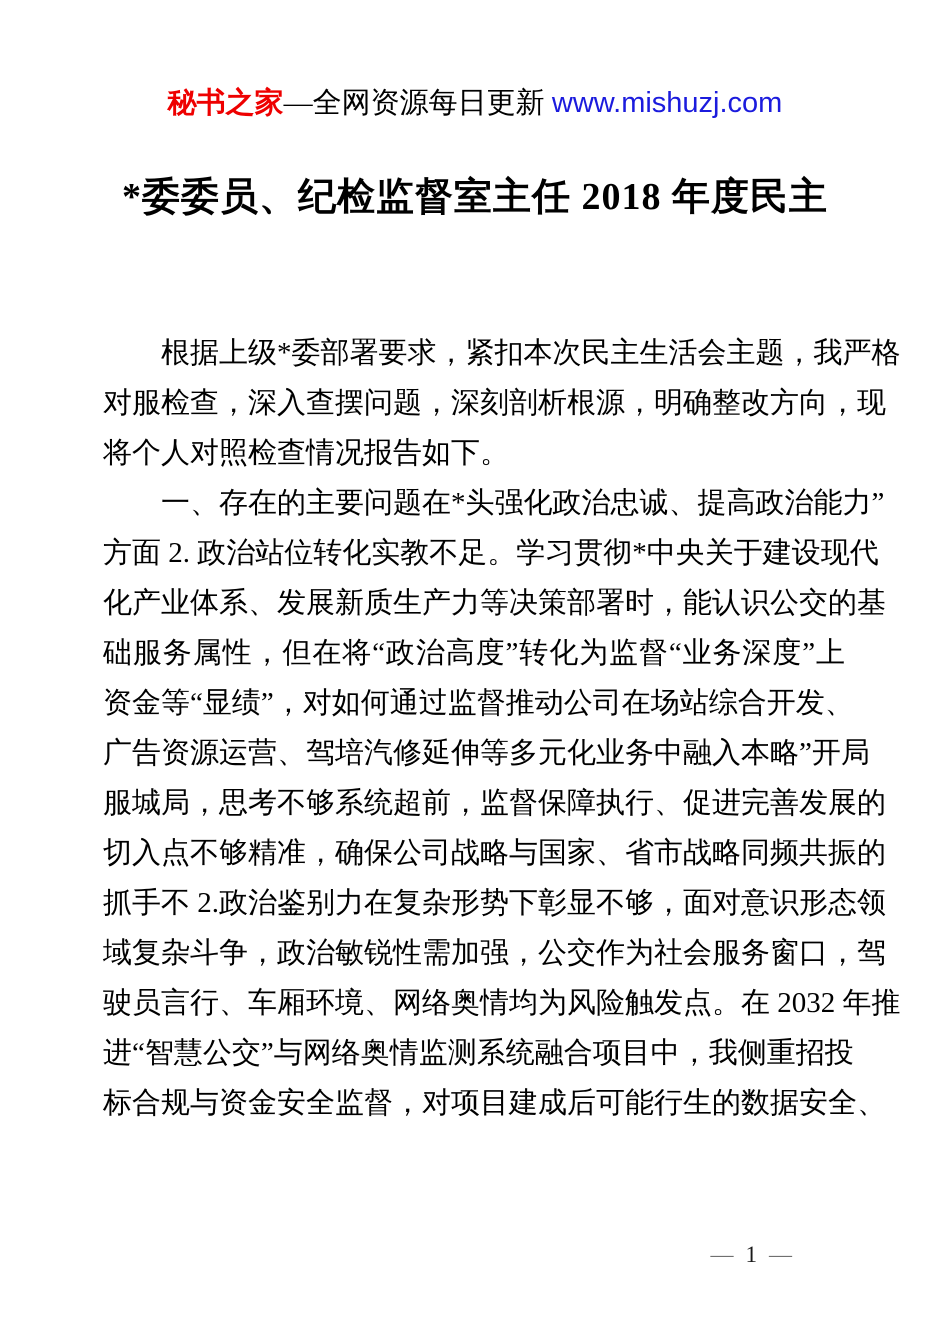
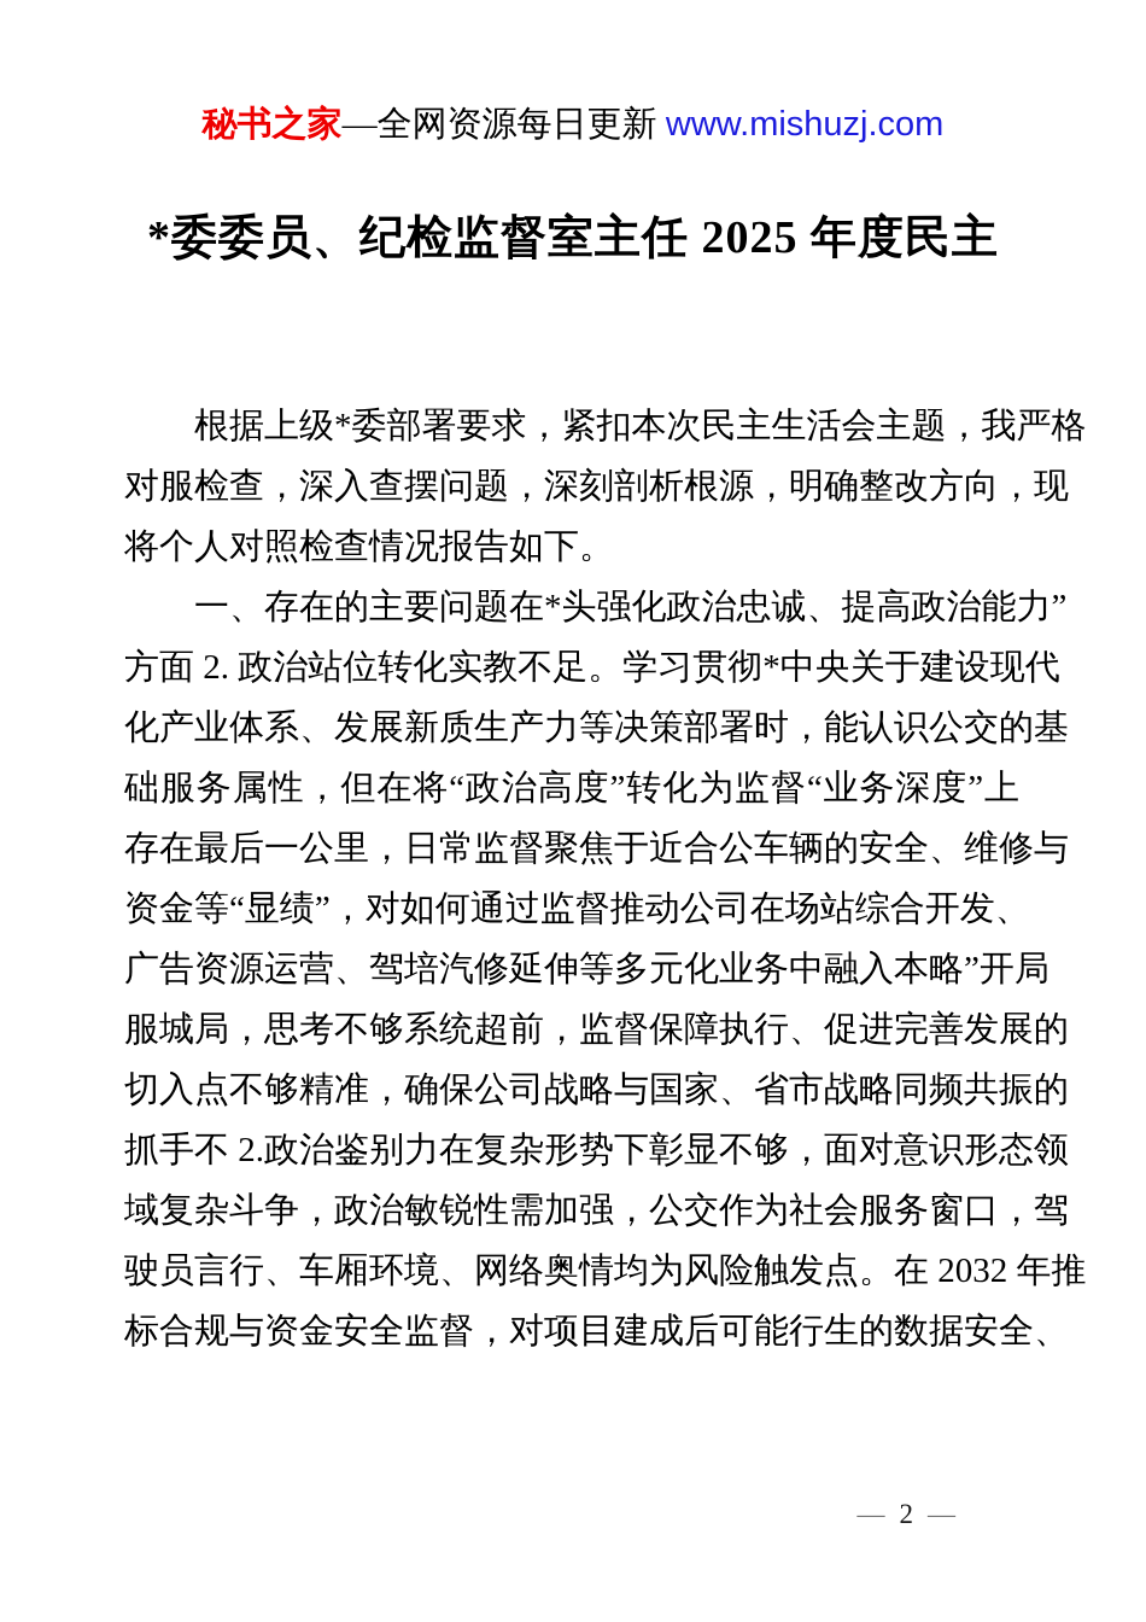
  秘书之家—全网资源每日更新 www.mishuzj.com
- *委委员、纪检监督室主任 2018 年度民主
+ *委委员、纪检监督室主任 2025 年度民主
  根据上级*委部署要求，紧扣本次民主生活会主题，我严格
  对服检查，深入查摆问题，深刻剖析根源，明确整改方向，现
  将个人对照检查情况报告如下。
  一、存在的主要问题在*头强化政治忠诚、提高政治能力”
  方面 2. 政治站位转化实教不足。学习贯彻*中央关于建设现代
  化产业体系、发展新质生产力等决策部署时，能认识公交的基
  础服务属性，但在将“政治高度”转化为监督“业务深度”上
+ 存在最后一公里，日常监督聚焦于近合公车辆的安全、维修与
  资金等“显绩”，对如何通过监督推动公司在场站综合开发、
  广告资源运营、驾培汽修延伸等多元化业务中融入本略”开局
  服城局，思考不够系统超前，监督保障执行、促进完善发展的
  切入点不够精准，确保公司战略与国家、省市战略同频共振的
  抓手不 2.政治鉴别力在复杂形势下彰显不够，面对意识形态领
  域复杂斗争，政治敏锐性需加强，公交作为社会服务窗口，驾
  驶员言行、车厢环境、网络奥情均为风险触发点。在 2032 年推
- 进“智慧公交”与网络奥情监测系统融合项目中，我侧重招投
  标合规与资金安全监督，对项目建成后可能行生的数据安全、
- — 1 —
+ — 2 —
